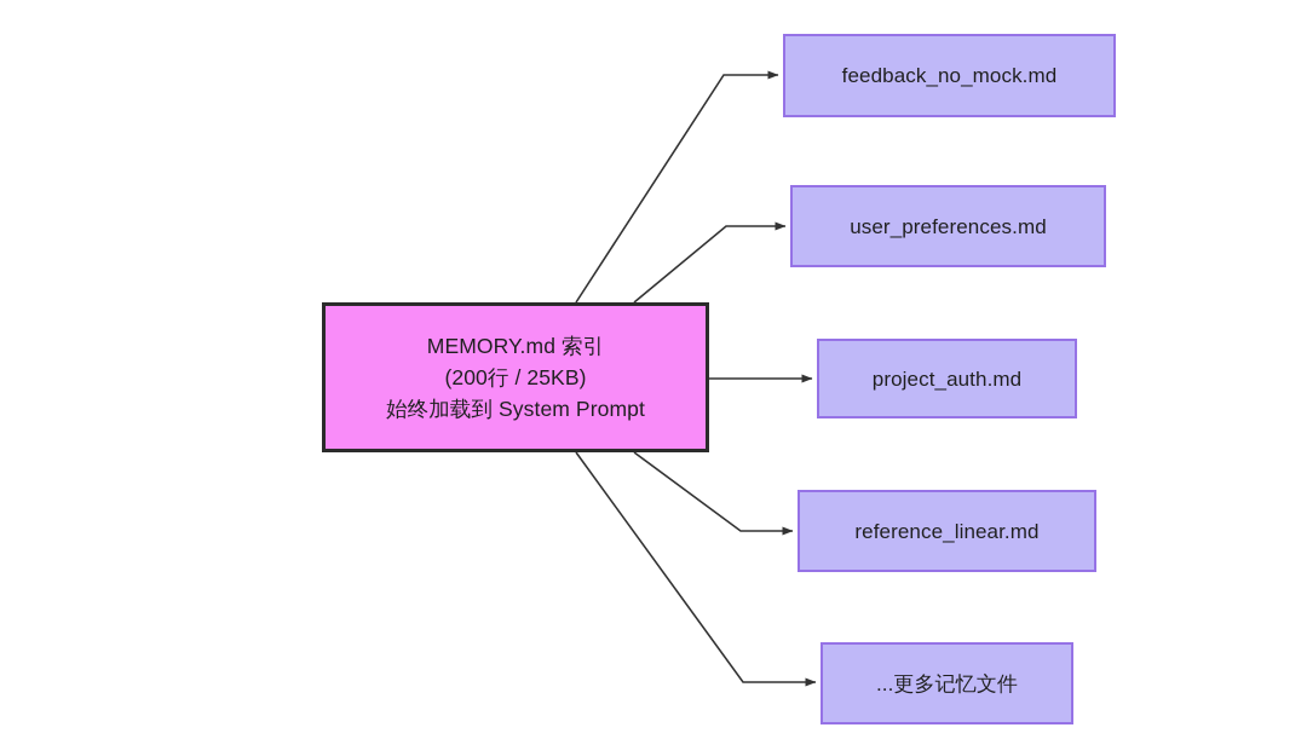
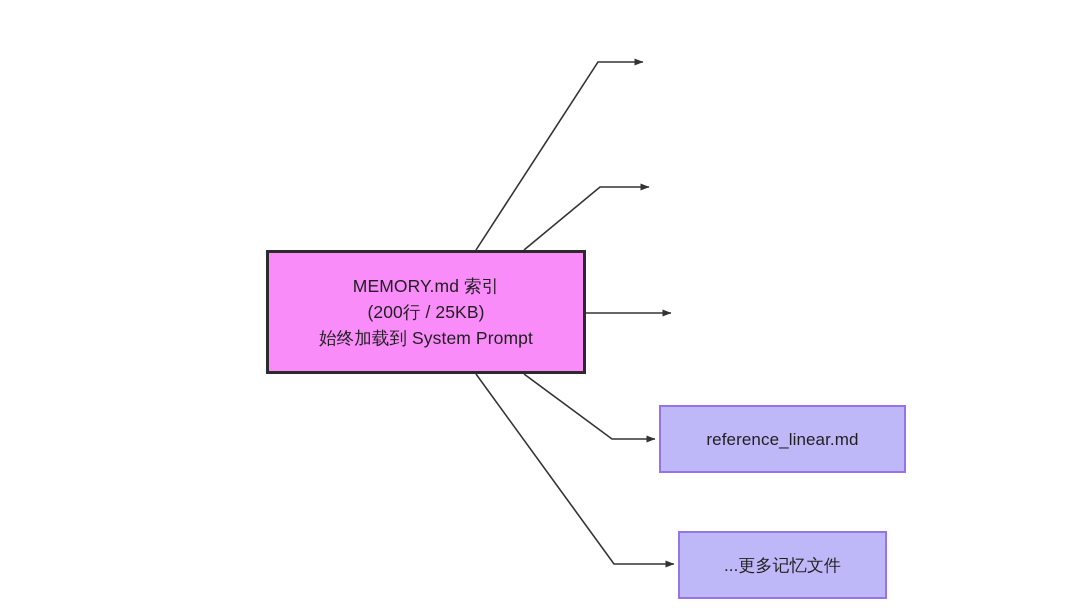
  MEMORY.md 索引
  (200行 / 25KB)
  始终加载到 System Prompt
- feedback_no_mock.md
- user_preferences.md
- project_auth.md
  reference_linear.md
  ...更多记忆文件
